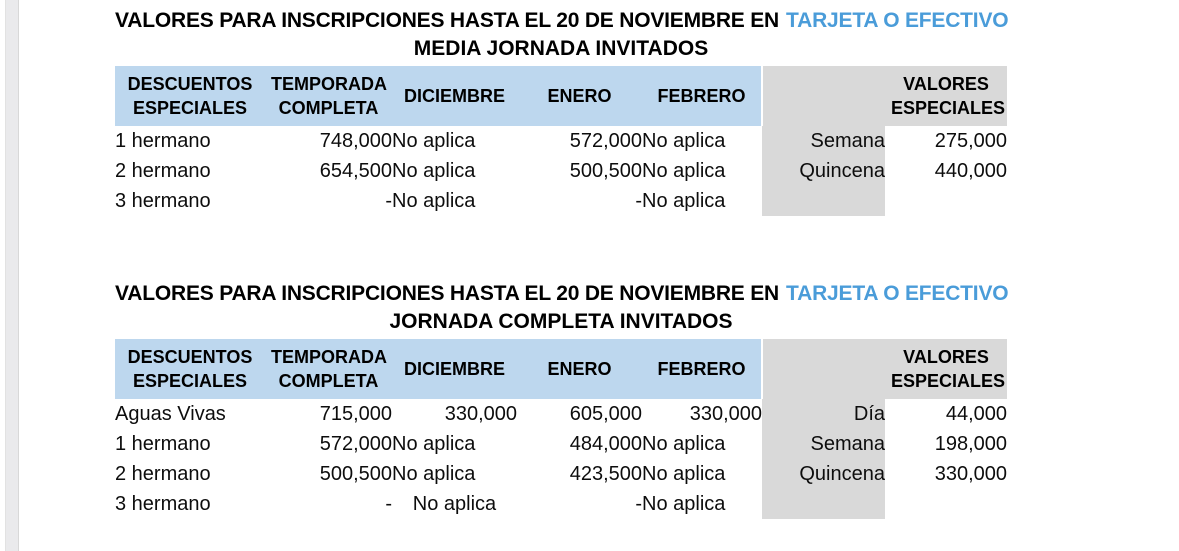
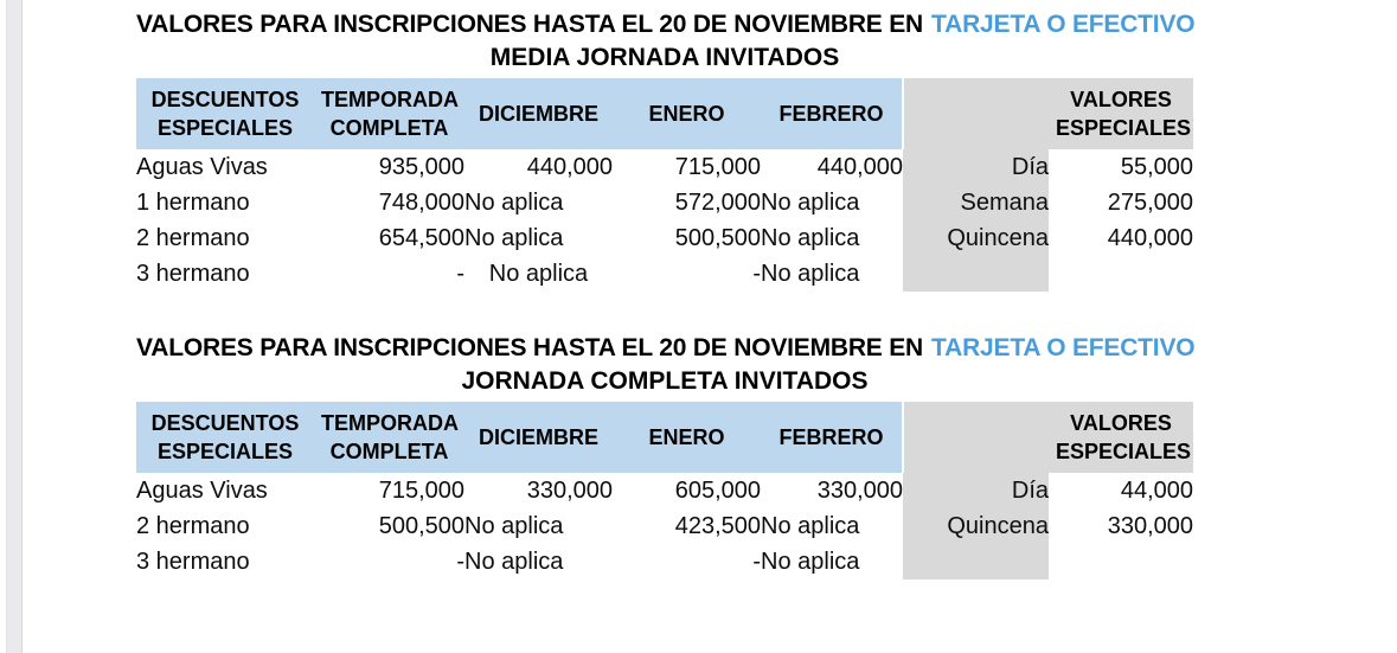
  VALORES PARA INSCRIPCIONES HASTA EL 20 DE NOVIEMBRE EN TARJETA O EFECTIVO
  MEDIA JORNADA INVITADOS
  DESCUENTOS ESPECIALES	TEMPORADA COMPLETA	DICIEMBRE	ENERO	FEBRERO		VALORES ESPECIALES
+ Aguas Vivas	935,000	440,000	715,000	440,000	Día	55,000
  1 hermano	748,000	No aplica	572,000	No aplica	Semana	275,000
  2 hermano	654,500	No aplica	500,500	No aplica	Quincena	440,000
  3 hermano	-	No aplica	-	No aplica
  VALORES PARA INSCRIPCIONES HASTA EL 20 DE NOVIEMBRE EN TARJETA O EFECTIVO
  JORNADA COMPLETA INVITADOS
  DESCUENTOS ESPECIALES	TEMPORADA COMPLETA	DICIEMBRE	ENERO	FEBRERO		VALORES ESPECIALES
  Aguas Vivas	715,000	330,000	605,000	330,000	Día	44,000
- 1 hermano	572,000	No aplica	484,000	No aplica	Semana	198,000
  2 hermano	500,500	No aplica	423,500	No aplica	Quincena	330,000
  3 hermano	-	No aplica	-	No aplica
